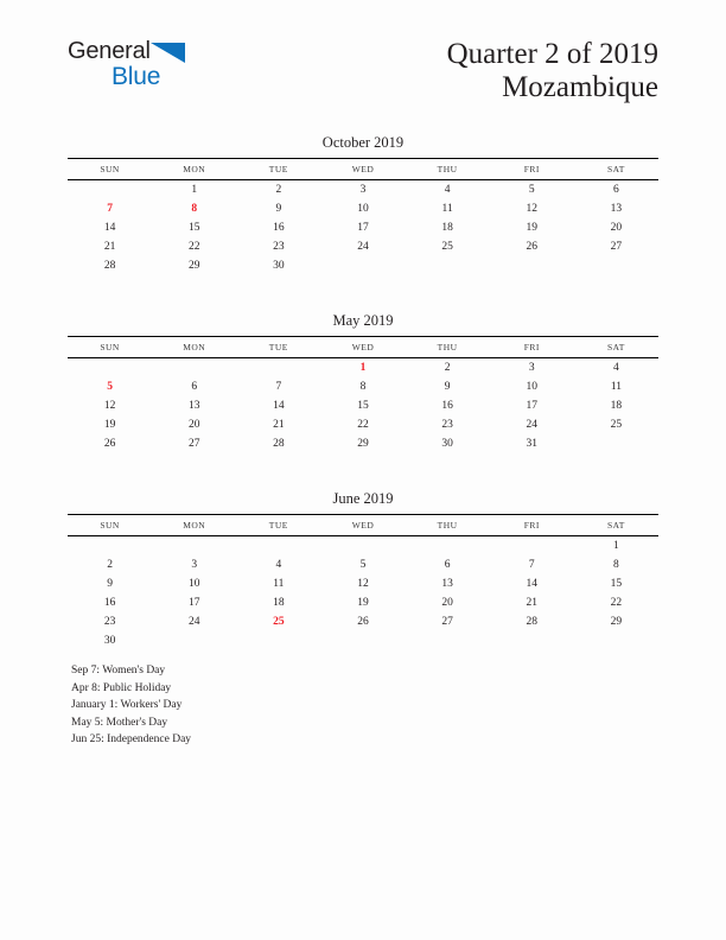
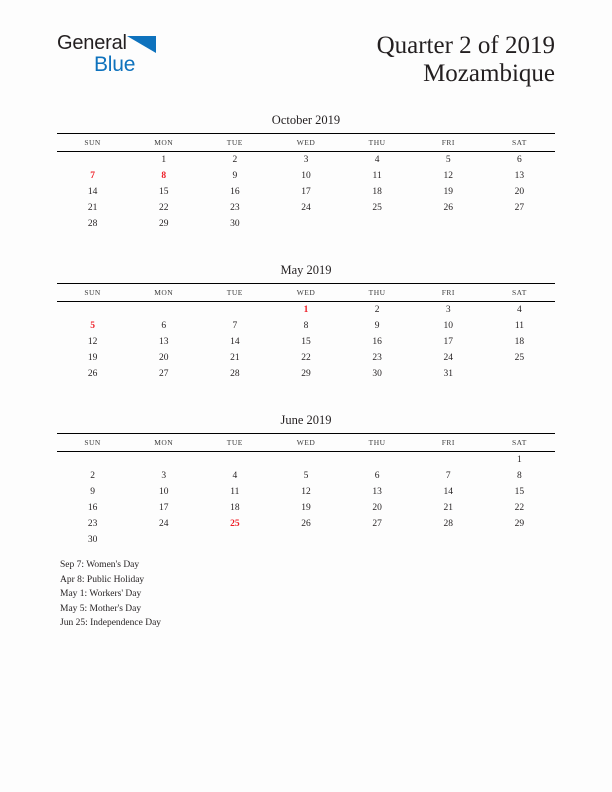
  General
  Blue
  Quarter 2 of 2019
  Mozambique
  October 2019
  SUN	MON	TUE	WED	THU	FRI	SAT
  	1	2	3	4	5	6
  7	8	9	10	11	12	13
  14	15	16	17	18	19	20
  21	22	23	24	25	26	27
  28	29	30
  May 2019
  SUN	MON	TUE	WED	THU	FRI	SAT
  			1	2	3	4
  5	6	7	8	9	10	11
  12	13	14	15	16	17	18
  19	20	21	22	23	24	25
  26	27	28	29	30	31
  June 2019
  SUN	MON	TUE	WED	THU	FRI	SAT
  						1
  2	3	4	5	6	7	8
  9	10	11	12	13	14	15
  16	17	18	19	20	21	22
  23	24	25	26	27	28	29
  30
  Sep 7: Women's Day
  Apr 8: Public Holiday
- January 1: Workers' Day
+ May 1: Workers' Day
  May 5: Mother's Day
  Jun 25: Independence Day
